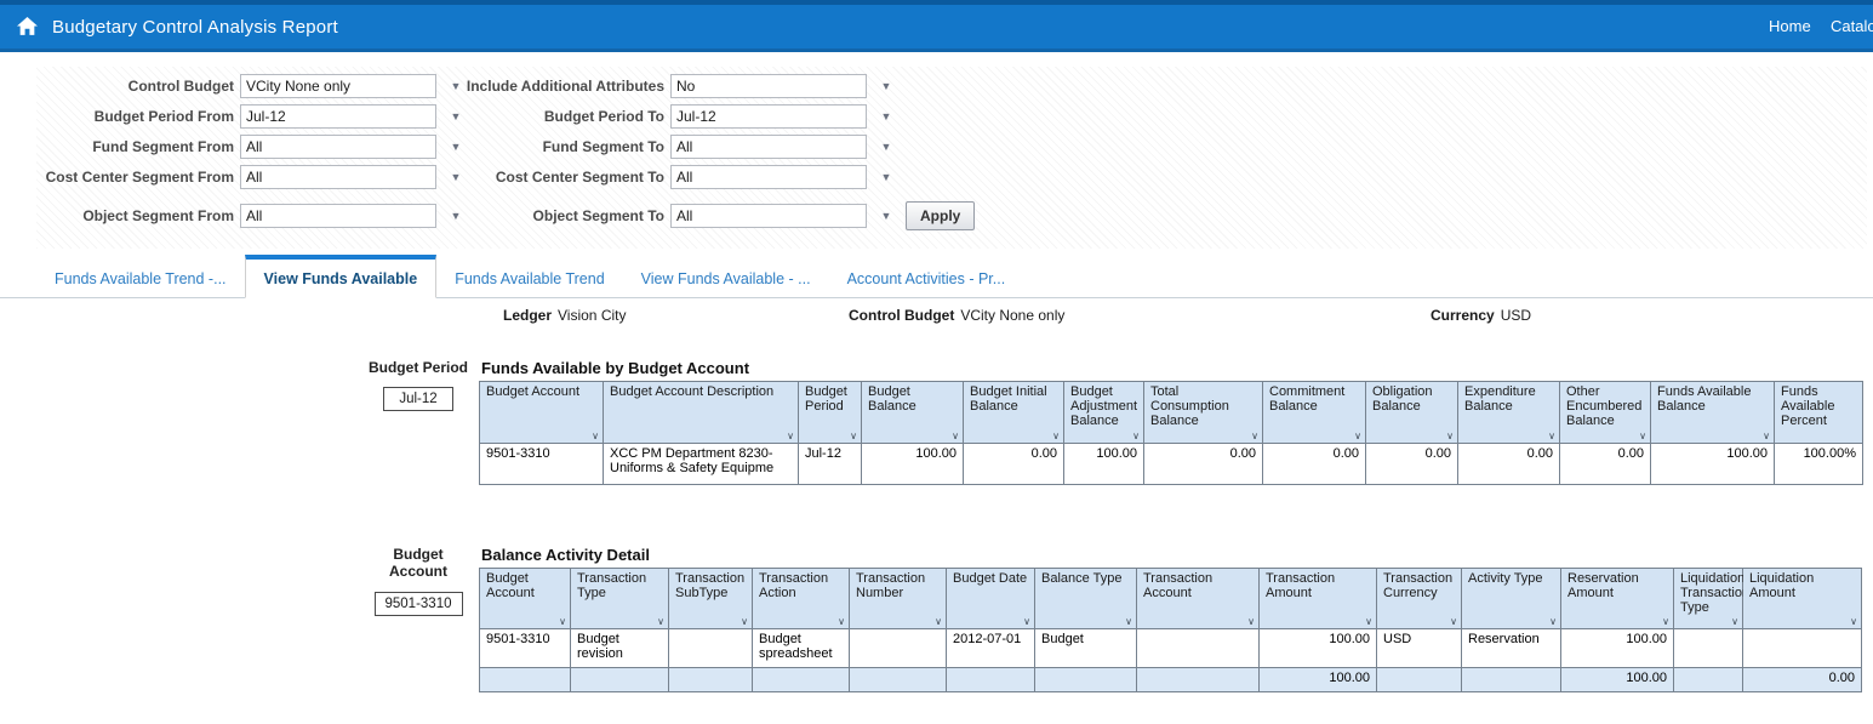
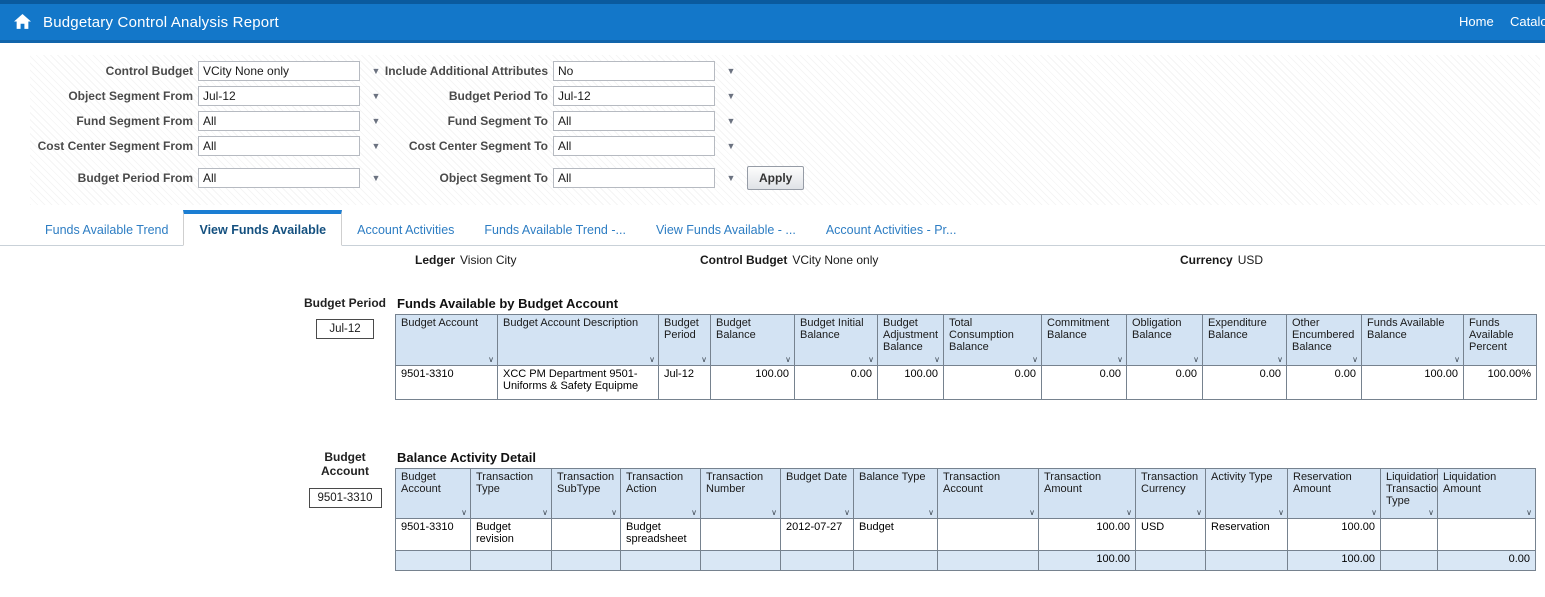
  Budgetary Control Analysis Report
  Home
  Catalo
  Control Budget
  VCity None only
  ▼
  Include Additional Attributes
  No
  ▼
- Budget Period From
+ Object Segment From
  Jul-12
  ▼
  Budget Period To
  Jul-12
  ▼
  Fund Segment From
  All
  ▼
  Fund Segment To
  All
  ▼
  Cost Center Segment From
  All
  ▼
  Cost Center Segment To
  All
  ▼
- Object Segment From
+ Budget Period From
  All
  ▼
  Object Segment To
  All
  ▼
  Apply
- Funds Available Trend -...
+ Funds Available Trend
  View Funds Available
+ Account Activities
- Funds Available Trend
+ Funds Available Trend -...
  View Funds Available - ...
  Account Activities - Pr...
  Ledger Vision City
  Control Budget VCity None only
  Currency USD
  Budget Period
  Jul-12
  Funds Available by Budget Account
  Budget Account∨	Budget Account Description∨	Budget Period∨	Budget Balance∨	Budget Initial Balance∨	Budget Adjustment Balance∨	Total Consumption Balance∨	Commitment Balance∨	Obligation Balance∨	Expenditure Balance∨	Other Encumbered Balance∨	Funds Available Balance∨	Funds Available Percent
- 9501-3310	XCC PM Department 8230-Uniforms & Safety Equipme	Jul-12	100.00	0.00	100.00	0.00	0.00	0.00	0.00	0.00	100.00	100.00%
+ 9501-3310	XCC PM Department 9501-Uniforms & Safety Equipme	Jul-12	100.00	0.00	100.00	0.00	0.00	0.00	0.00	0.00	100.00	100.00%
  Budget Account
  9501-3310
  Balance Activity Detail
  Budget Account∨	Transaction Type∨	Transaction SubType∨	Transaction Action∨	Transaction Number∨	Budget Date∨	Balance Type∨	Transaction Account∨	Transaction Amount∨	Transaction Currency∨	Activity Type∨	Reservation Amount∨	Liquidation Transactio Type∨	Liquidation Amount∨
- 9501-3310	Budget revision		Budget spreadsheet		2012-07-01	Budget		100.00	USD	Reservation	100.00
+ 9501-3310	Budget revision		Budget spreadsheet		2012-07-27	Budget		100.00	USD	Reservation	100.00
  								100.00			100.00		0.00
